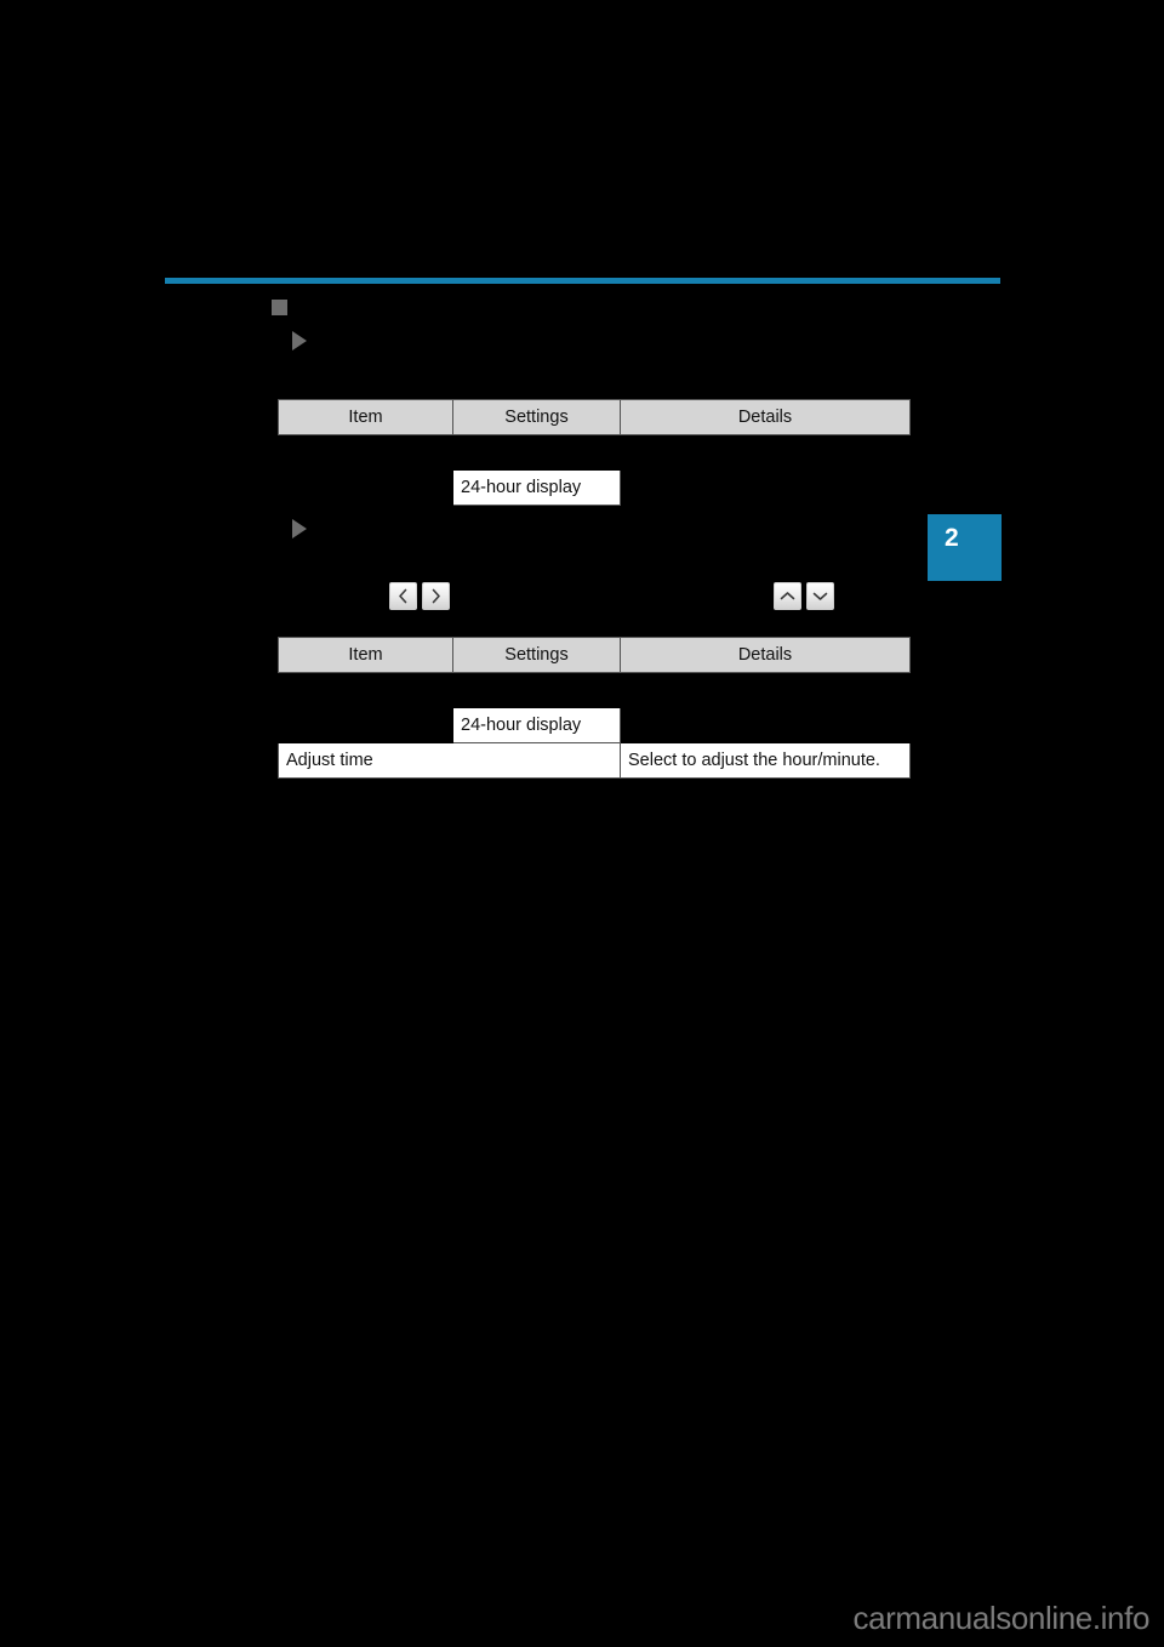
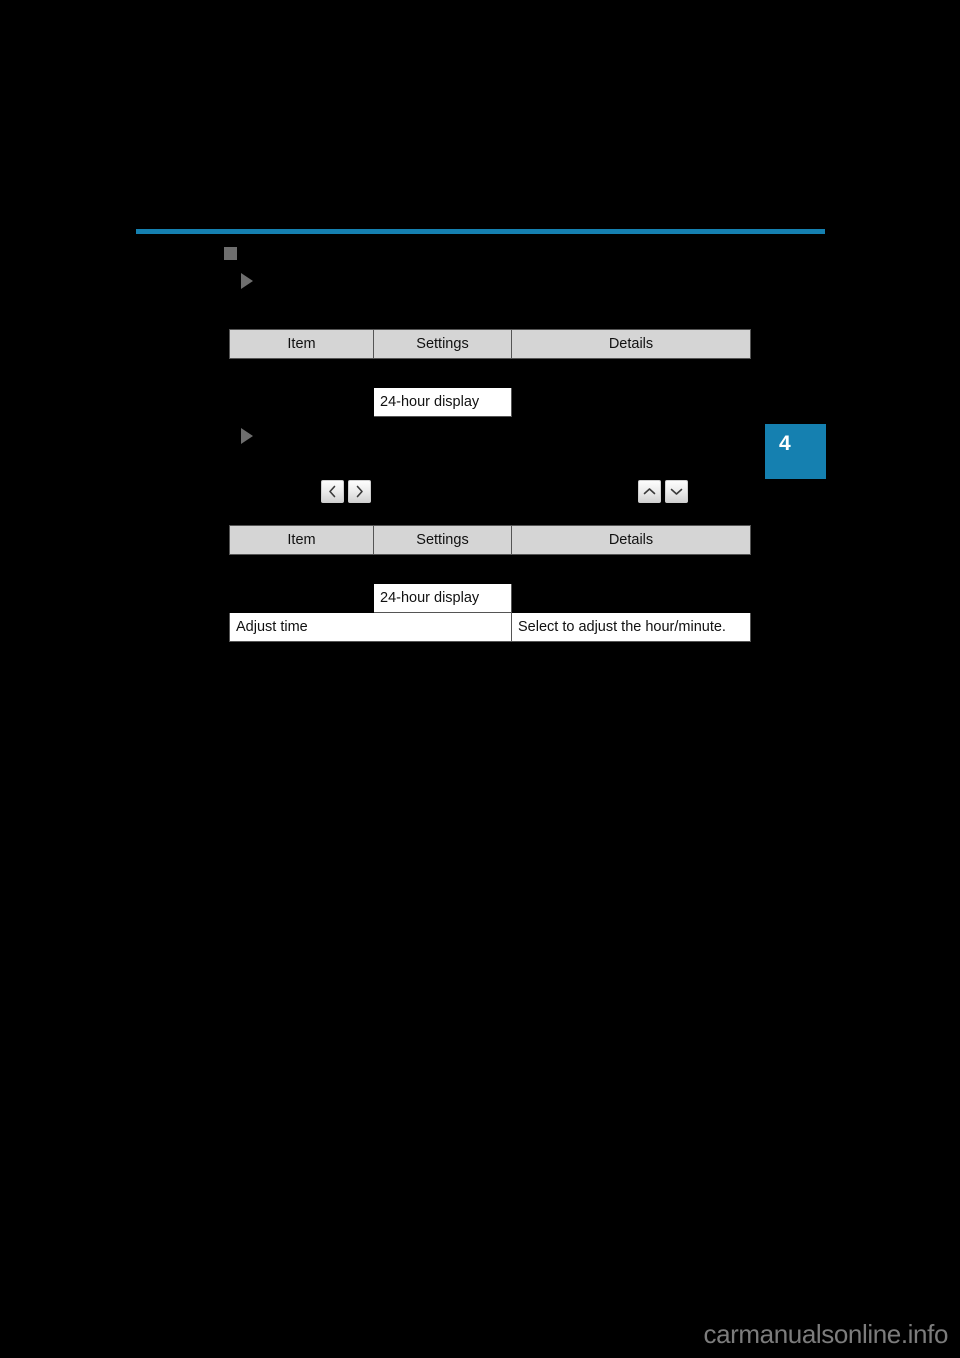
- 2
+ 4
  Item	Settings	Details
  	24-hour display
  Item	Settings	Details
  	24-hour display
  Adjust time	Select to adjust the hour/minute.
  carmanualsonline.info
